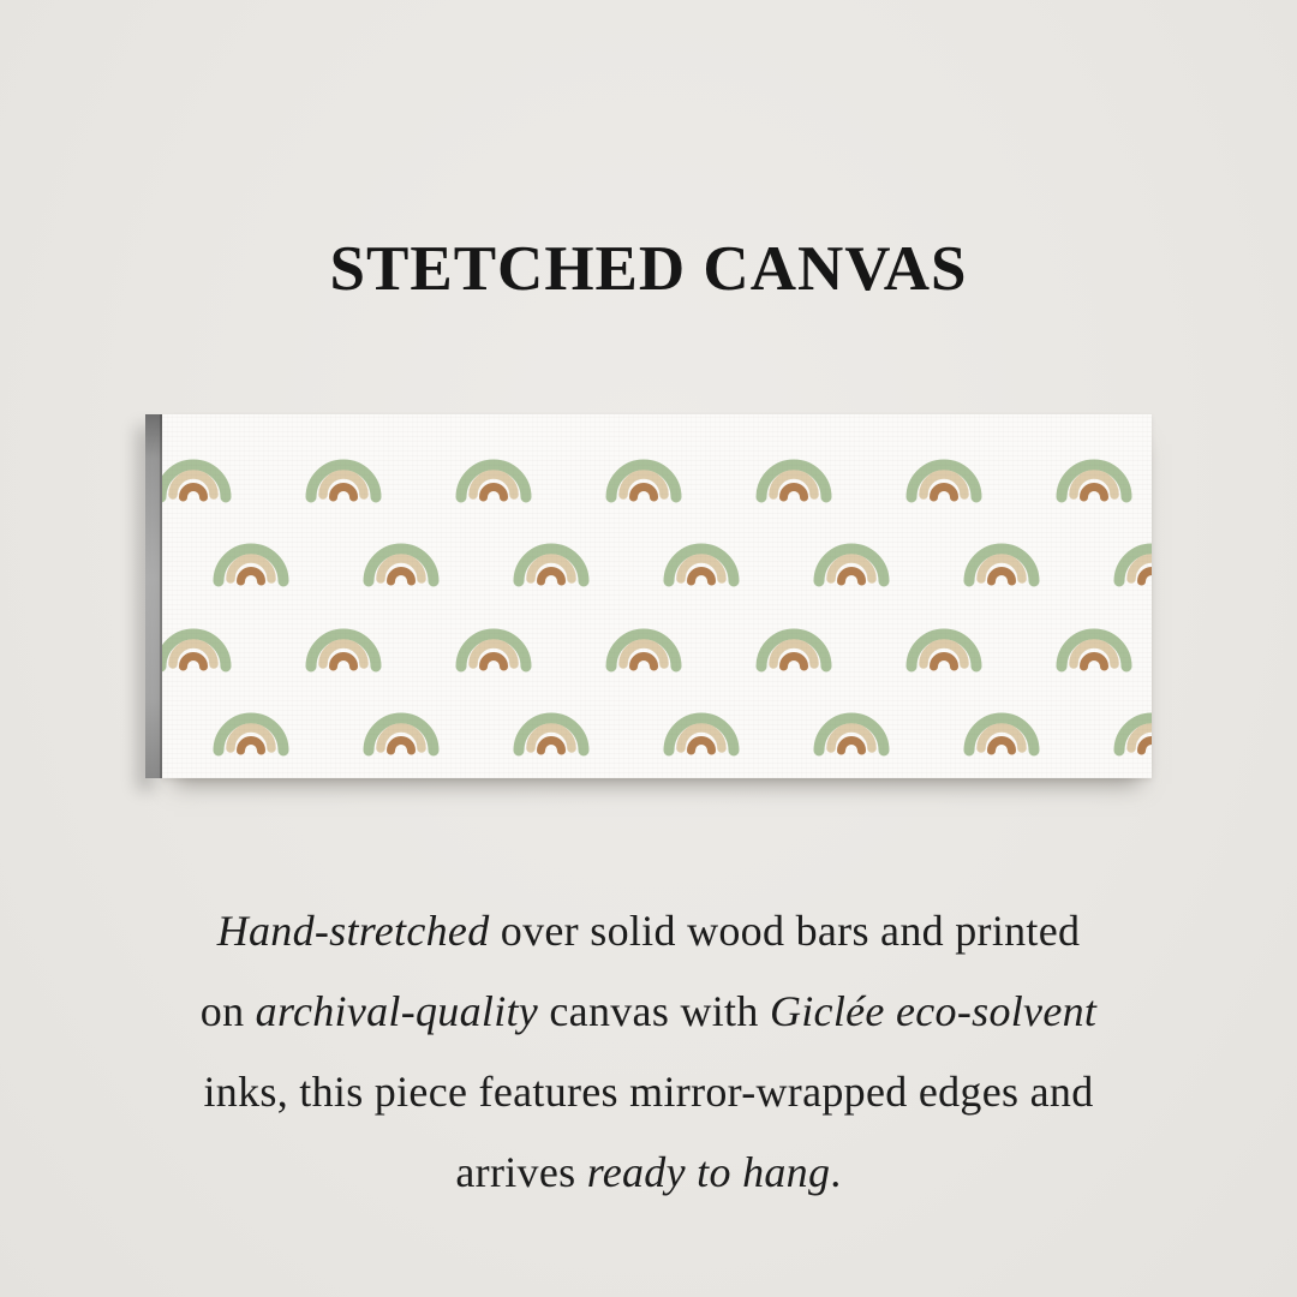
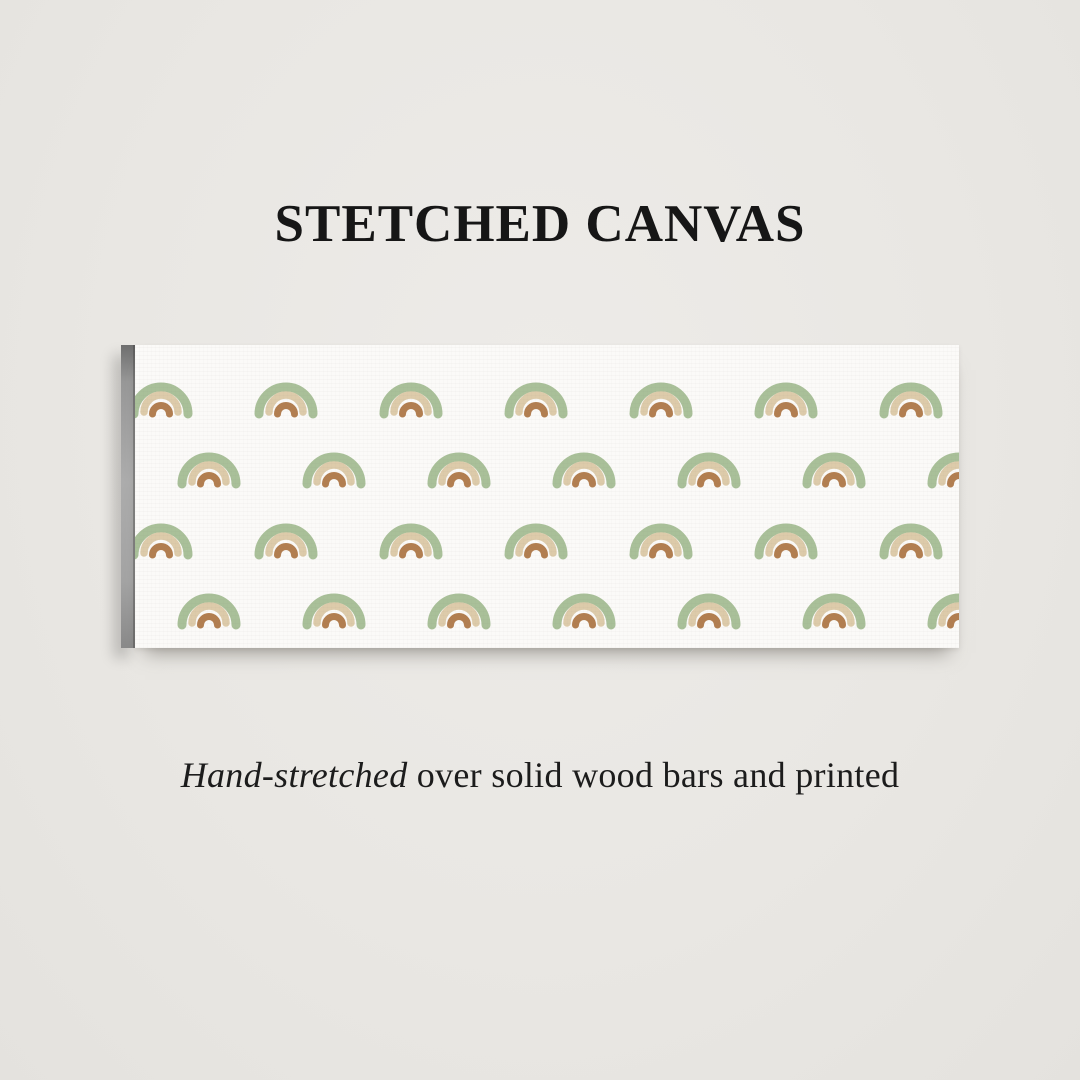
  STETCHED CANVAS
  Hand-stretched over solid wood bars and printed
- on archival-quality canvas with Giclée eco-solvent
- inks, this piece features mirror-wrapped edges and
- arrives ready to hang.
